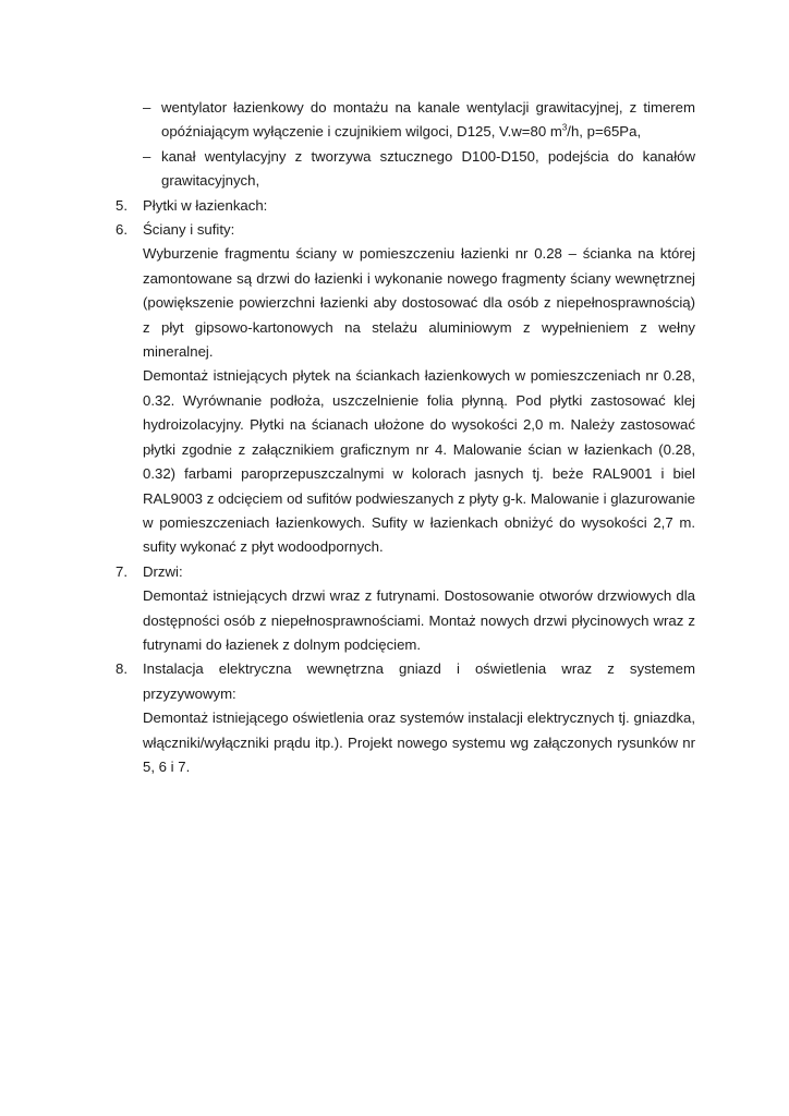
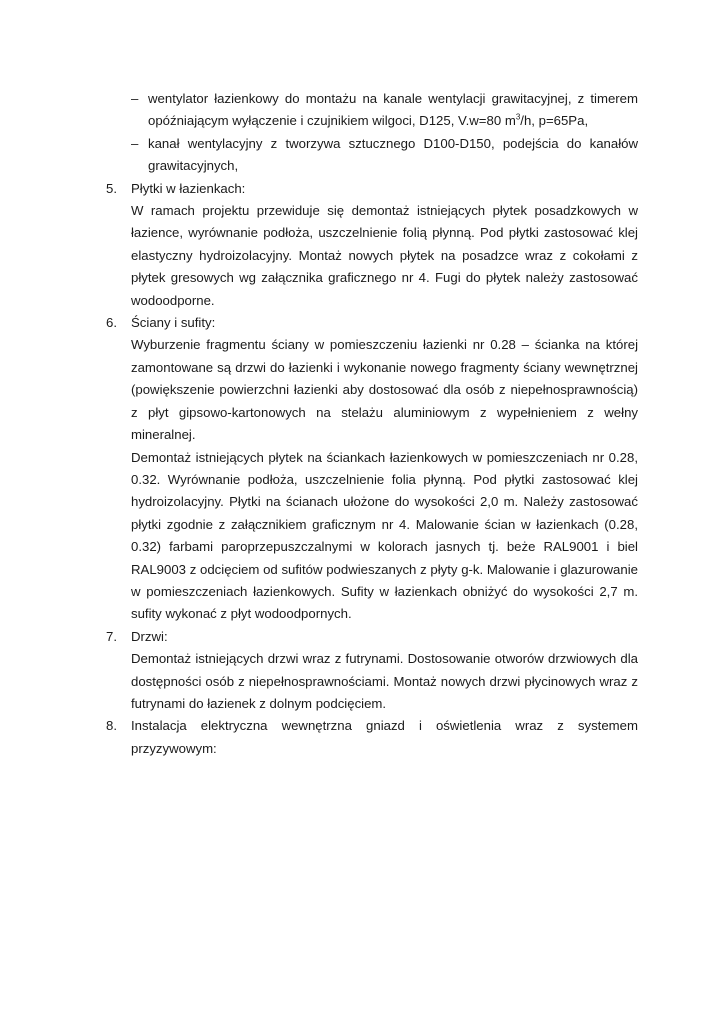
  –
  wentylator łazienkowy do montażu na kanale wentylacji grawitacyjnej, z timerem opóźniającym wyłączenie i czujnikiem wilgoci, D125, V.w=80 m3/h, p=65Pa,
  –
  kanał wentylacyjny z tworzywa sztucznego D100-D150, podejścia do kanałów grawitacyjnych,
  5.
  Płytki w łazienkach:
+ W ramach projektu przewiduje się demontaż istniejących płytek posadzkowych w łazience, wyrównanie podłoża, uszczelnienie folią płynną. Pod płytki zastosować klej elastyczny hydroizolacyjny. Montaż nowych płytek na posadzce wraz z cokołami z płytek gresowych wg załącznika graficznego nr 4. Fugi do płytek należy zastosować wodoodporne.
  6.
  Ściany i sufity:
  Wyburzenie fragmentu ściany w pomieszczeniu łazienki nr 0.28 – ścianka na której zamontowane są drzwi do łazienki i wykonanie nowego fragmenty ściany wewnętrznej (powiększenie powierzchni łazienki aby dostosować dla osób z niepełnosprawnością) z płyt gipsowo-kartonowych na stelażu aluminiowym z wypełnieniem z wełny mineralnej.
  Demontaż istniejących płytek na ściankach łazienkowych w pomieszczeniach nr 0.28, 0.32. Wyrównanie podłoża, uszczelnienie folia płynną. Pod płytki zastosować klej hydroizolacyjny. Płytki na ścianach ułożone do wysokości 2,0 m. Należy zastosować płytki zgodnie z załącznikiem graficznym nr 4. Malowanie ścian w łazienkach (0.28, 0.32) farbami paroprzepuszczalnymi w kolorach jasnych tj. beże RAL9001 i biel RAL9003 z odcięciem od sufitów podwieszanych z płyty g-k. Malowanie i glazurowanie w pomieszczeniach łazienkowych. Sufity w łazienkach obniżyć do wysokości 2,7 m. sufity wykonać z płyt wodoodpornych.
  7.
  Drzwi:
  Demontaż istniejących drzwi wraz z futrynami. Dostosowanie otworów drzwiowych dla dostępności osób z niepełnosprawnościami. Montaż nowych drzwi płycinowych wraz z futrynami do łazienek z dolnym podcięciem.
  8.
  Instalacja elektryczna wewnętrzna gniazd i oświetlenia wraz z systemem przyzywowym:
- Demontaż istniejącego oświetlenia oraz systemów instalacji elektrycznych tj. gniazdka, włączniki/wyłączniki prądu itp.). Projekt nowego systemu wg załączonych rysunków nr 5, 6 i 7.
